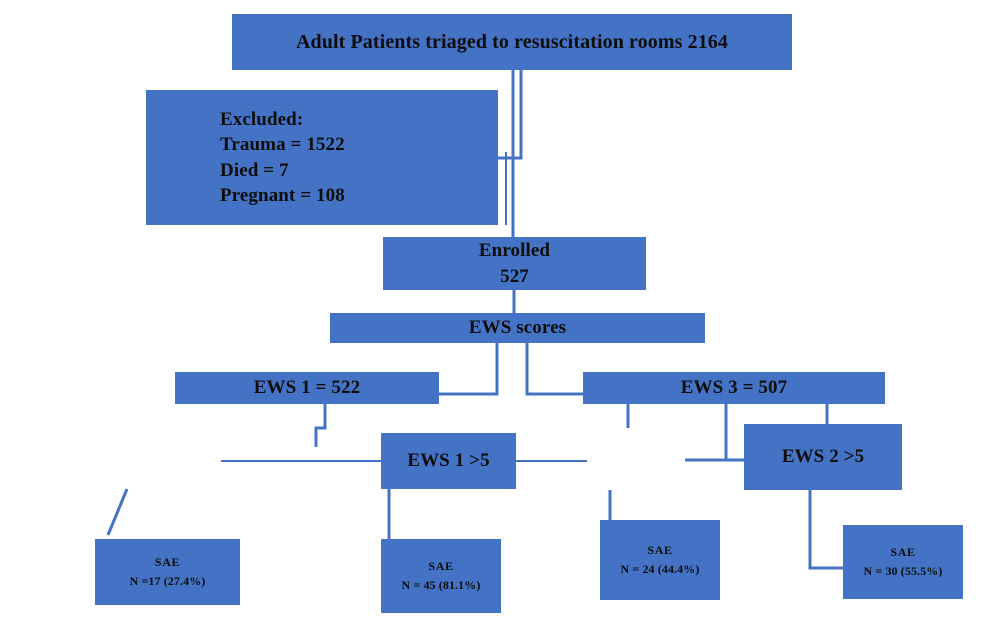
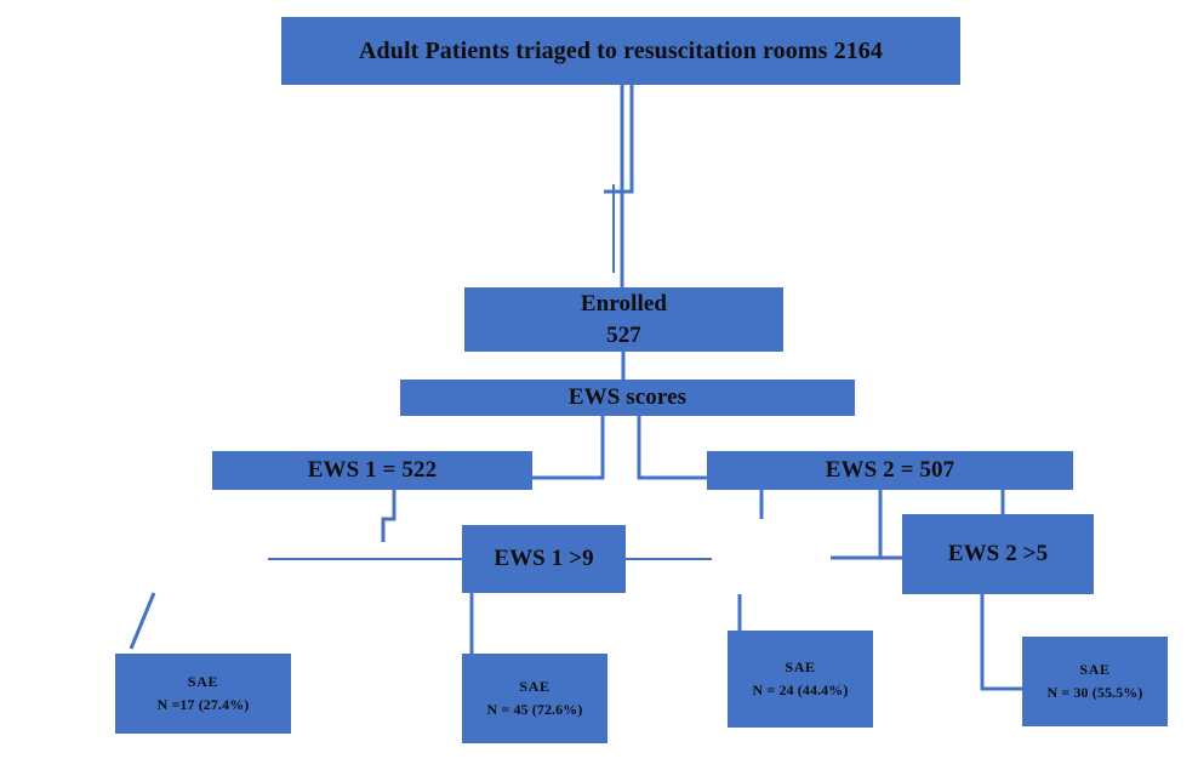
  Adult Patients triaged to resuscitation rooms 2164
- Excluded:
- Trauma = 1522
- Died = 7
- Pregnant = 108
  Enrolled
  527
  EWS scores
  EWS 1 = 522
- EWS 3 = 507
+ EWS 2 = 507
- EWS 1 >5
+ EWS 1 >9
  EWS 2 >5
  SAE
  N =17 (27.4%)
  SAE
- N = 45 (81.1%)
+ N = 45 (72.6%)
  SAE
  N = 24 (44.4%)
  SAE
  N = 30 (55.5%)
